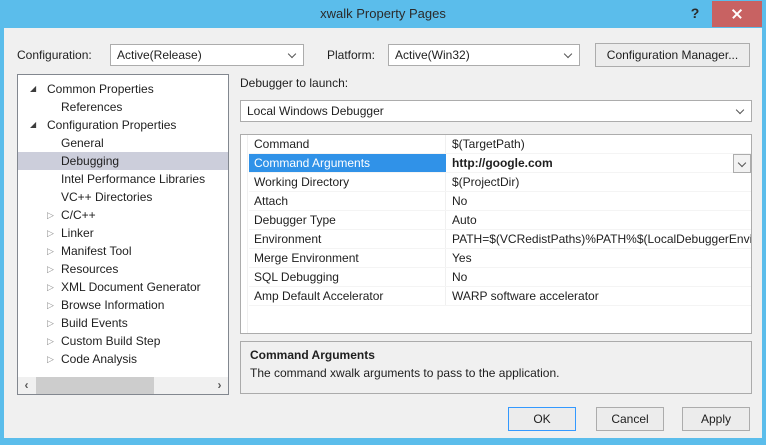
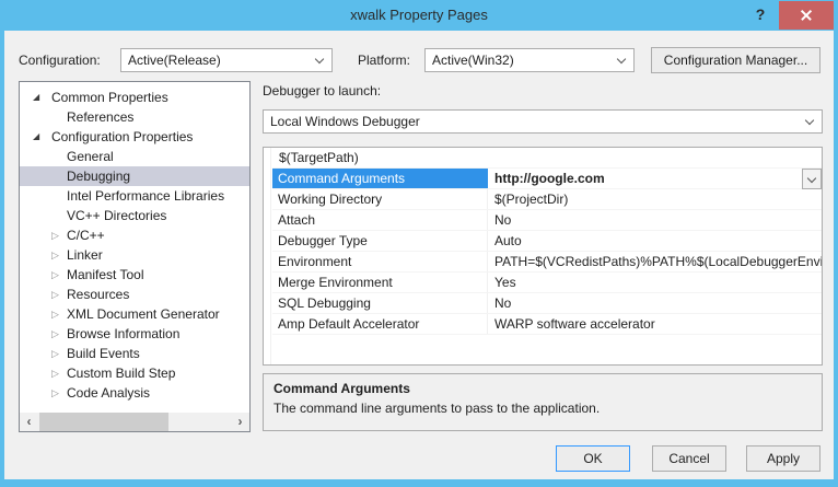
  xwalk Property Pages
  ?
  Configuration:
  Active(Release)
  Platform:
  Active(Win32)
  Configuration Manager...
  ◢
  Common Properties
  References
  ◢
  Configuration Properties
  General
  Debugging
  Intel Performance Libraries
  VC++ Directories
  ▷
  C/C++
  ▷
  Linker
  ▷
  Manifest Tool
  ▷
  Resources
  ▷
  XML Document Generator
  ▷
  Browse Information
  ▷
  Build Events
  ▷
  Custom Build Step
  ▷
  Code Analysis
  ‹
  ›
  Debugger to launch:
  Local Windows Debugger
- Command
  $(TargetPath)
  Command Arguments
  http://google.com
  Working Directory
  $(ProjectDir)
  Attach
  No
  Debugger Type
  Auto
  Environment
  PATH=$(VCRedistPaths)%PATH%$(LocalDebuggerEnvi
  Merge Environment
  Yes
  SQL Debugging
  No
  Amp Default Accelerator
  WARP software accelerator
  Command Arguments
- The command xwalk arguments to pass to the application.
+ The command line arguments to pass to the application.
  OK
  Cancel
  Apply
